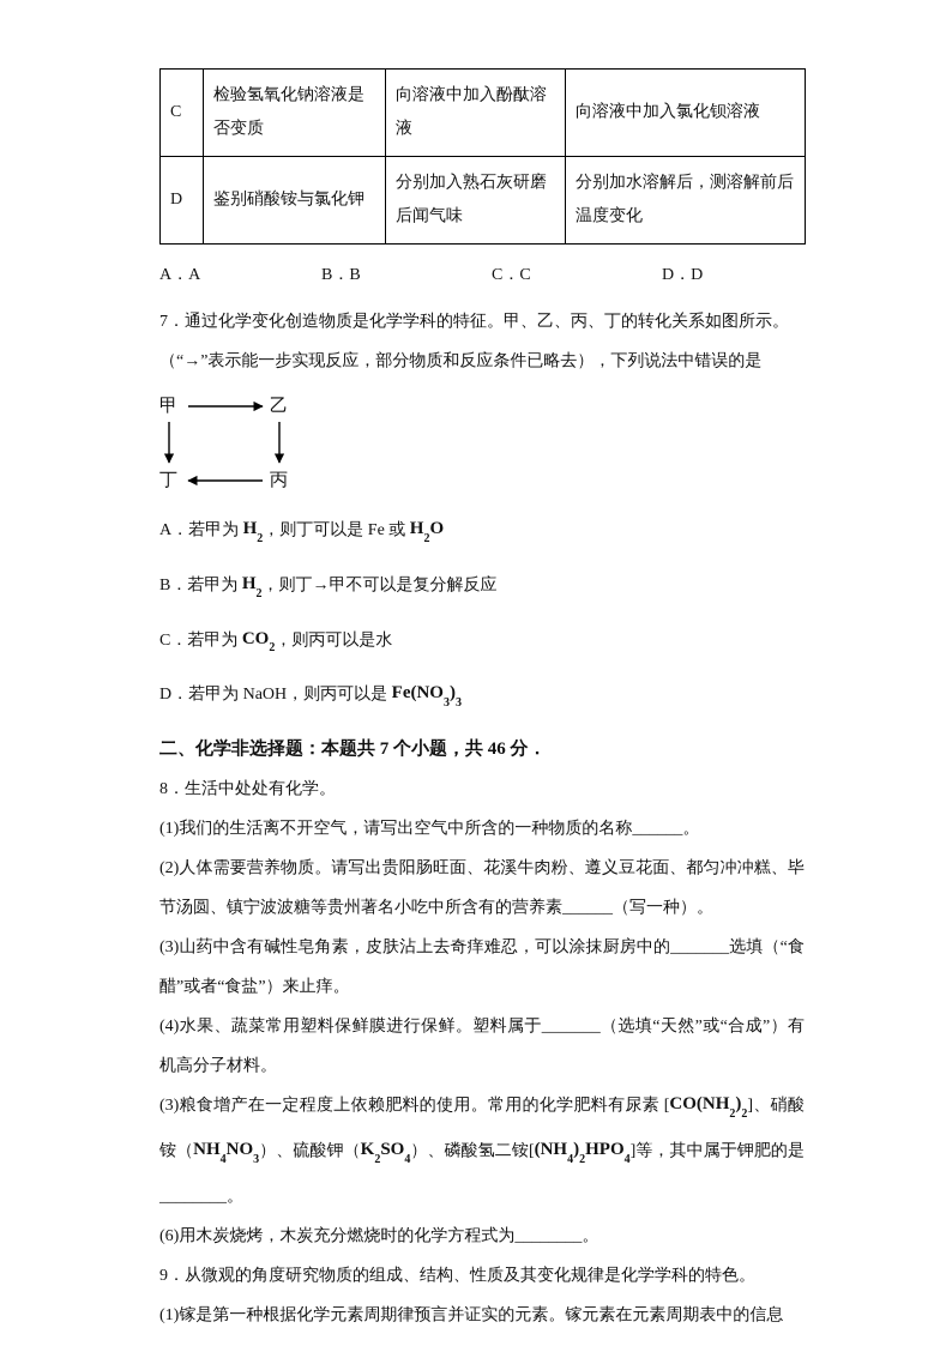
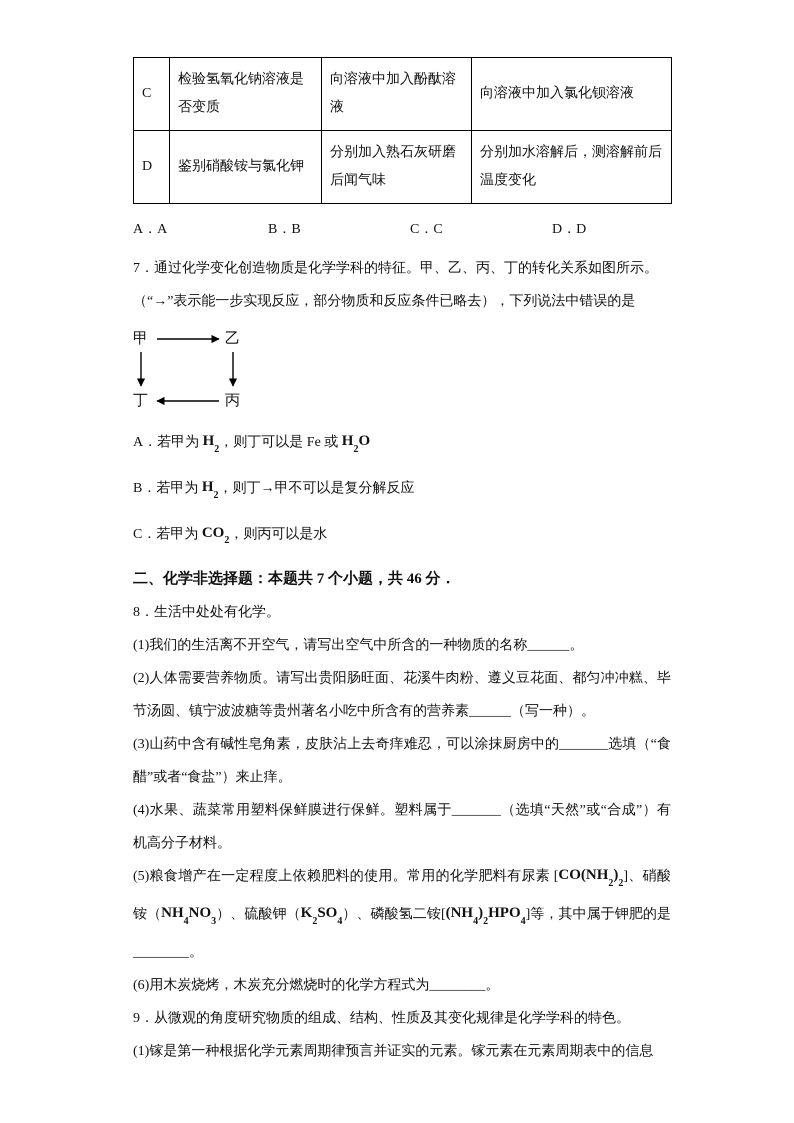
  C	检验氢氧化钠溶液是否变质	向溶液中加入酚酞溶液	向溶液中加入氯化钡溶液
  D	鉴别硝酸铵与氯化钾	分别加入熟石灰研磨后闻气味	分别加水溶解后，测溶解前后温度变化
  A．A
  B．B
  C．C
  D．D
  7．通过化学变化创造物质是化学学科的特征。甲、乙、丙、丁的转化关系如图所示。
  （“→”表示能一步实现反应，部分物质和反应条件已略去），下列说法中错误的是
  甲
  乙
  丁
  丙
  A．若甲为 H2，则丁可以是 Fe 或 H2O
  B．若甲为 H2，则丁→甲不可以是复分解反应
  C．若甲为 CO2，则丙可以是水
- D．若甲为 NaOH，则丙可以是 Fe(NO3)3
  二、化学非选择题：本题共 7 个小题，共 46 分．
  8．生活中处处有化学。
  (1)我们的生活离不开空气，请写出空气中所含的一种物质的名称______。
  (2)人体需要营养物质。请写出贵阳肠旺面、花溪牛肉粉、遵义豆花面、都匀冲冲糕、毕节汤圆、镇宁波波糖等贵州著名小吃中所含有的营养素______（写一种）。
  (3)山药中含有碱性皂角素，皮肤沾上去奇痒难忍，可以涂抹厨房中的_______选填（“食醋”或者“食盐”）来止痒。
  (4)水果、蔬菜常用塑料保鲜膜进行保鲜。塑料属于_______（选填“天然”或“合成”）有机高分子材料。
- (3)粮食增产在一定程度上依赖肥料的使用。常用的化学肥料有尿素 [CO(NH2)2]、硝酸铵（NH4NO3）、硫酸钾（K2SO4）、磷酸氢二铵[(NH4)2HPO4]等，其中属于钾肥的是________。
+ (5)粮食增产在一定程度上依赖肥料的使用。常用的化学肥料有尿素 [CO(NH2)2]、硝酸铵（NH4NO3）、硫酸钾（K2SO4）、磷酸氢二铵[(NH4)2HPO4]等，其中属于钾肥的是________。
  (6)用木炭烧烤，木炭充分燃烧时的化学方程式为________。
  9．从微观的角度研究物质的组成、结构、性质及其变化规律是化学学科的特色。
  (1)镓是第一种根据化学元素周期律预言并证实的元素。镓元素在元素周期表中的信息
